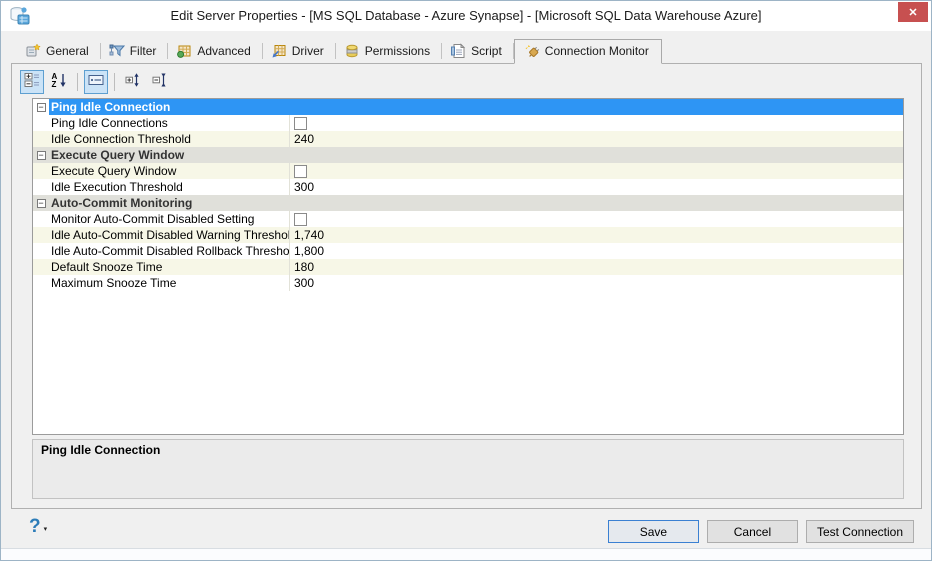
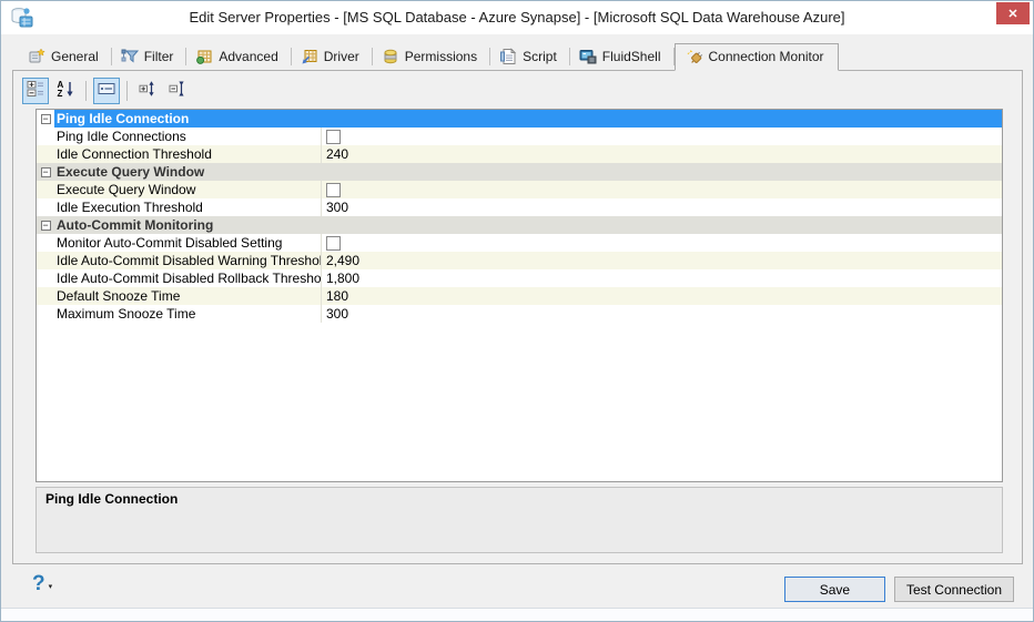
  Edit Server Properties - [MS SQL Database - Azure Synapse] - [Microsoft SQL Data Warehouse Azure]
  ✕
  General
  Filter
  Advanced
  Driver
  Permissions
  Script
+ FluidShell
  Connection Monitor
  A
  Z
  −
  Ping Idle Connection
  Ping Idle Connections
  Idle Connection Threshold
  240
  −
  Execute Query Window
  Execute Query Window
  Idle Execution Threshold
  300
  −
  Auto-Commit Monitoring
  Monitor Auto-Commit Disabled Setting
  Idle Auto-Commit Disabled Warning Threshol
- 1,740
+ 2,490
  Idle Auto-Commit Disabled Rollback Thresho
  1,800
  Default Snooze Time
  180
  Maximum Snooze Time
  300
  Ping Idle Connection
  ?
  Save
- Cancel
  Test Connection
